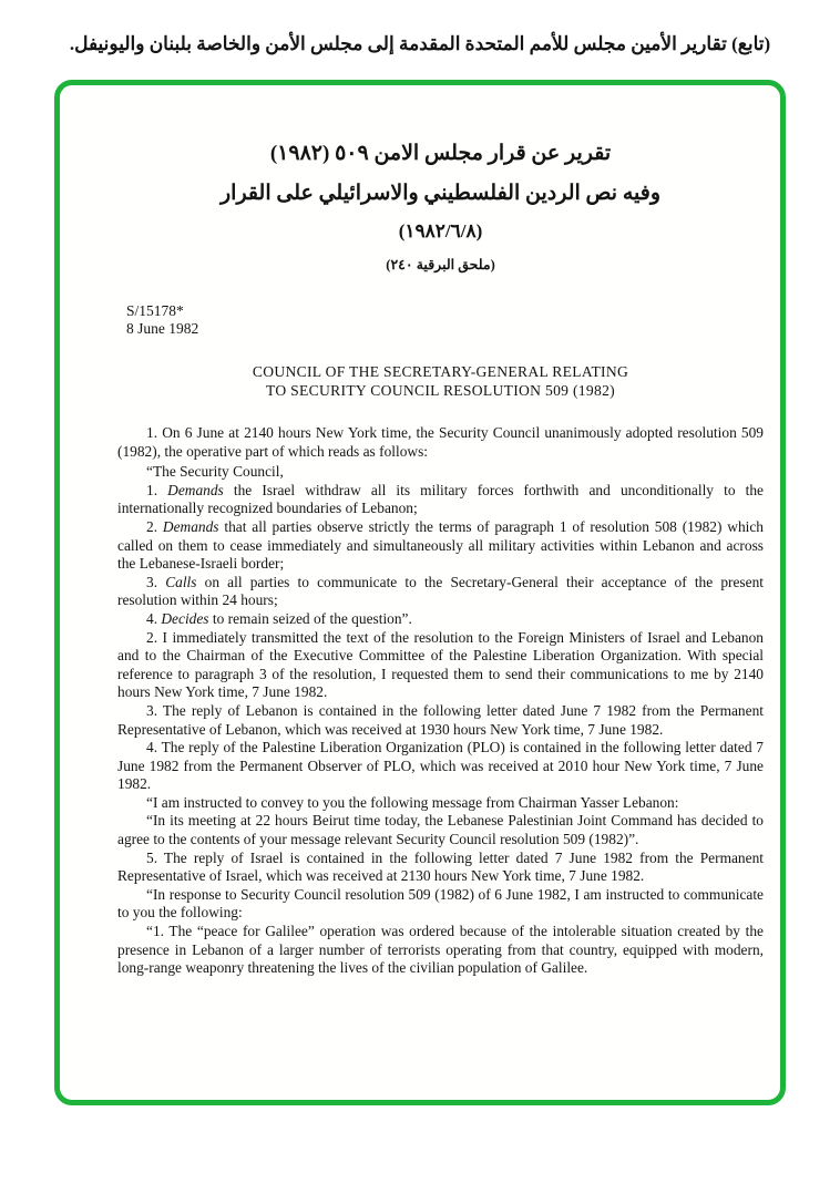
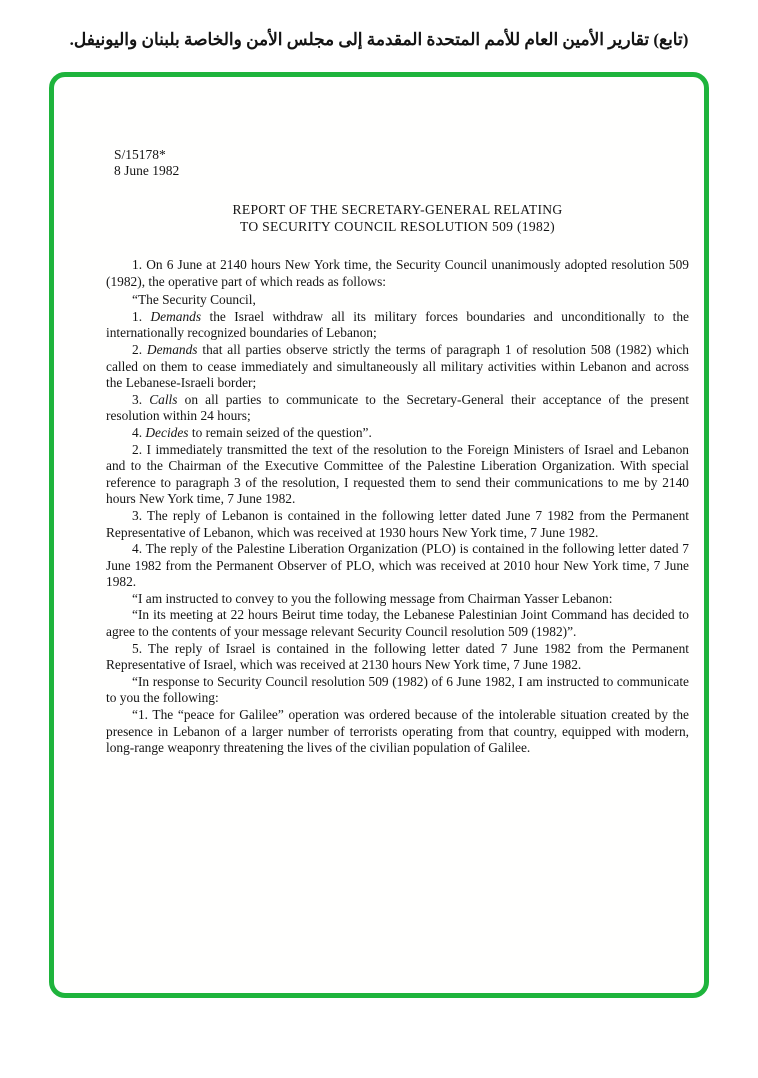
- (تابع) تقارير الأمين مجلس للأمم المتحدة المقدمة إلى مجلس الأمن والخاصة بلبنان واليونيفل.
+ (تابع) تقارير الأمين العام للأمم المتحدة المقدمة إلى مجلس الأمن والخاصة بلبنان واليونيفل.
- تقرير عن قرار مجلس الامن ٥٠٩ (١٩٨٢)
- وفيه نص الردين الفلسطيني والاسرائيلي على القرار
- (١٩٨٢/٦/٨)
- (ملحق البرقية ٢٤٠)
  S/15178*
  8 June 1982
- COUNCIL OF THE SECRETARY-GENERAL RELATING
+ REPORT OF THE SECRETARY-GENERAL RELATING
  TO SECURITY COUNCIL RESOLUTION 509 (1982)
  1. On 6 June at 2140 hours New York time, the Security Council unanimously adopted resolution 509 (1982), the operative part of which reads as follows:
  “The Security Council,
- 1. Demands the Israel withdraw all its military forces forthwith and unconditionally to the internationally recognized boundaries of Lebanon;
+ 1. Demands the Israel withdraw all its military forces boundaries and unconditionally to the internationally recognized boundaries of Lebanon;
  2. Demands that all parties observe strictly the terms of paragraph 1 of resolution 508 (1982) which called on them to cease immediately and simultaneously all military activities within Lebanon and across the Lebanese-Israeli border;
  3. Calls on all parties to communicate to the Secretary-General their acceptance of the present resolution within 24 hours;
  4. Decides to remain seized of the question”.
  2. I immediately transmitted the text of the resolution to the Foreign Ministers of Israel and Lebanon and to the Chairman of the Executive Committee of the Palestine Liberation Organization. With special reference to paragraph 3 of the resolution, I requested them to send their communications to me by 2140 hours New York time, 7 June 1982.
  3. The reply of Lebanon is contained in the following letter dated June 7 1982 from the Permanent Representative of Lebanon, which was received at 1930 hours New York time, 7 June 1982.
  4. The reply of the Palestine Liberation Organization (PLO) is contained in the following letter dated 7 June 1982 from the Permanent Observer of PLO, which was received at 2010 hour New York time, 7 June 1982.
  “I am instructed to convey to you the following message from Chairman Yasser Lebanon:
  “In its meeting at 22 hours Beirut time today, the Lebanese Palestinian Joint Command has decided to agree to the contents of your message relevant Security Council resolution 509 (1982)”.
  5. The reply of Israel is contained in the following letter dated 7 June 1982 from the Permanent Representative of Israel, which was received at 2130 hours New York time, 7 June 1982.
  “In response to Security Council resolution 509 (1982) of 6 June 1982, I am instructed to communicate to you the following:
  “1. The “peace for Galilee” operation was ordered because of the intolerable situation created by the presence in Lebanon of a larger number of terrorists operating from that country, equipped with modern, long-range weaponry threatening the lives of the civilian population of Galilee.
